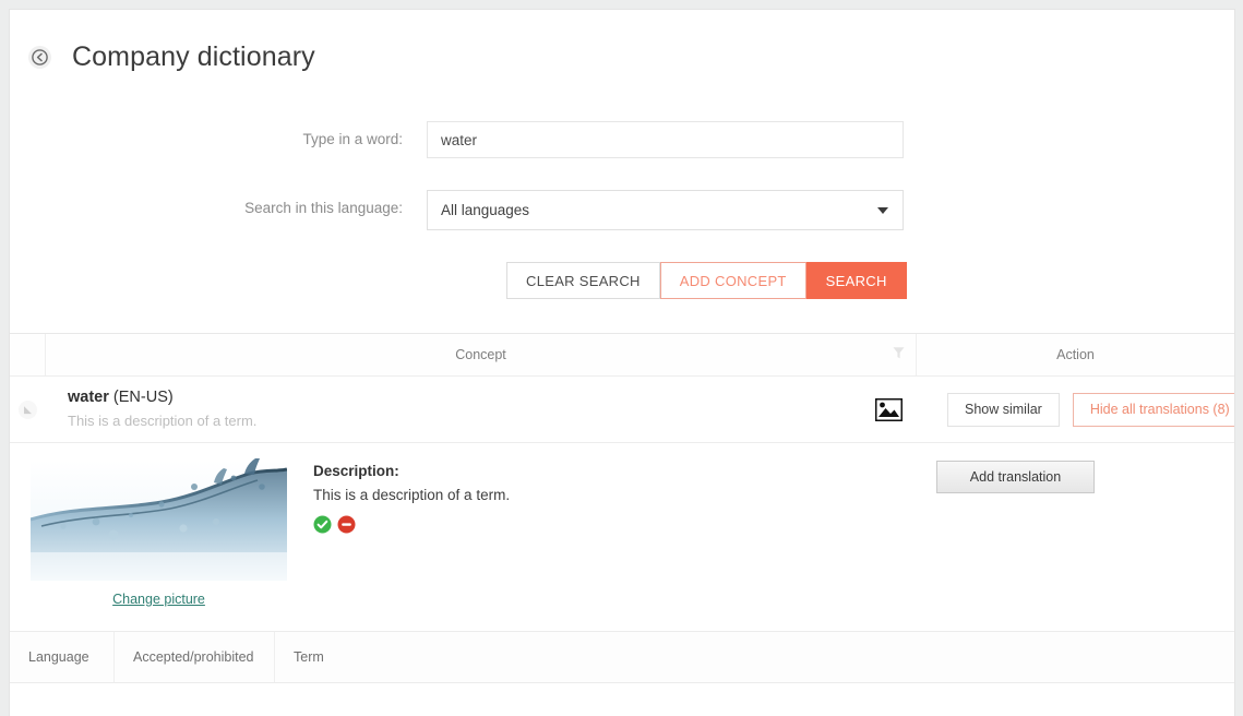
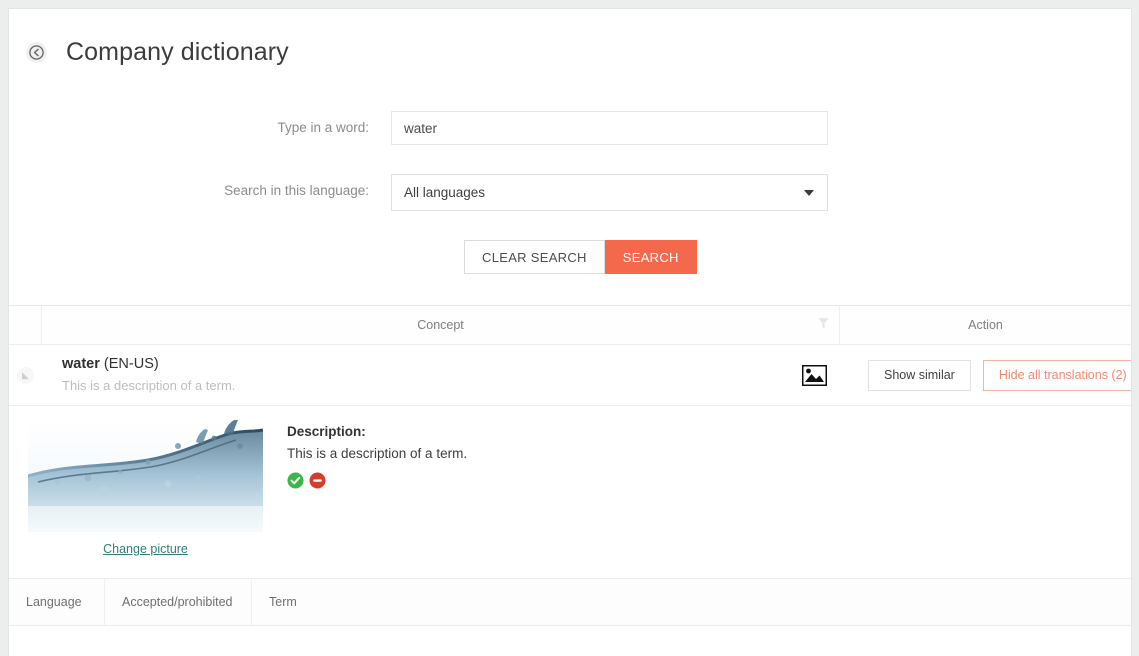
  Company dictionary
  Type in a word:
  water
  Search in this language:
  All languages
  CLEAR SEARCH
- ADD CONCEPT
  SEARCH
  Concept
  Action
  ◣
  water (EN-US)
  This is a description of a term.
  Show similar
- Hide all translations (8)
+ Hide all translations (2)
  Change picture
  Description:
  This is a description of a term.
- Add translation
  Language
  Accepted/prohibited
  Term
